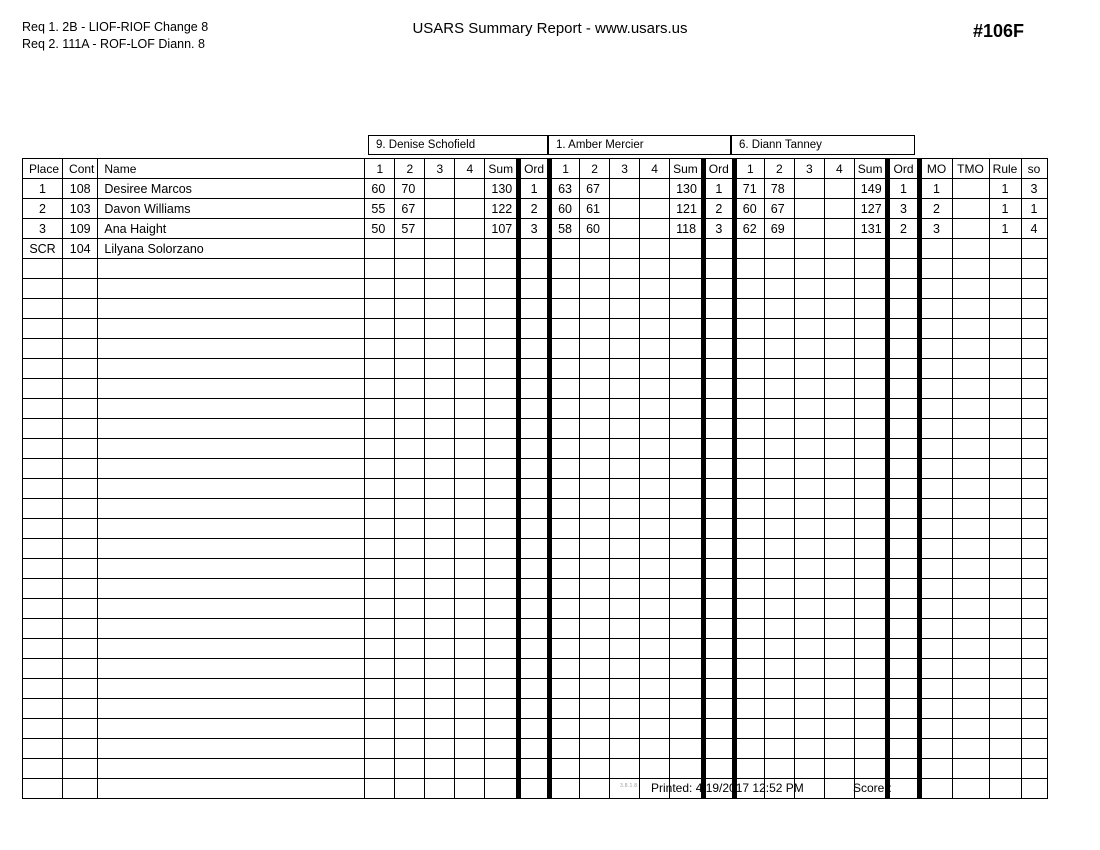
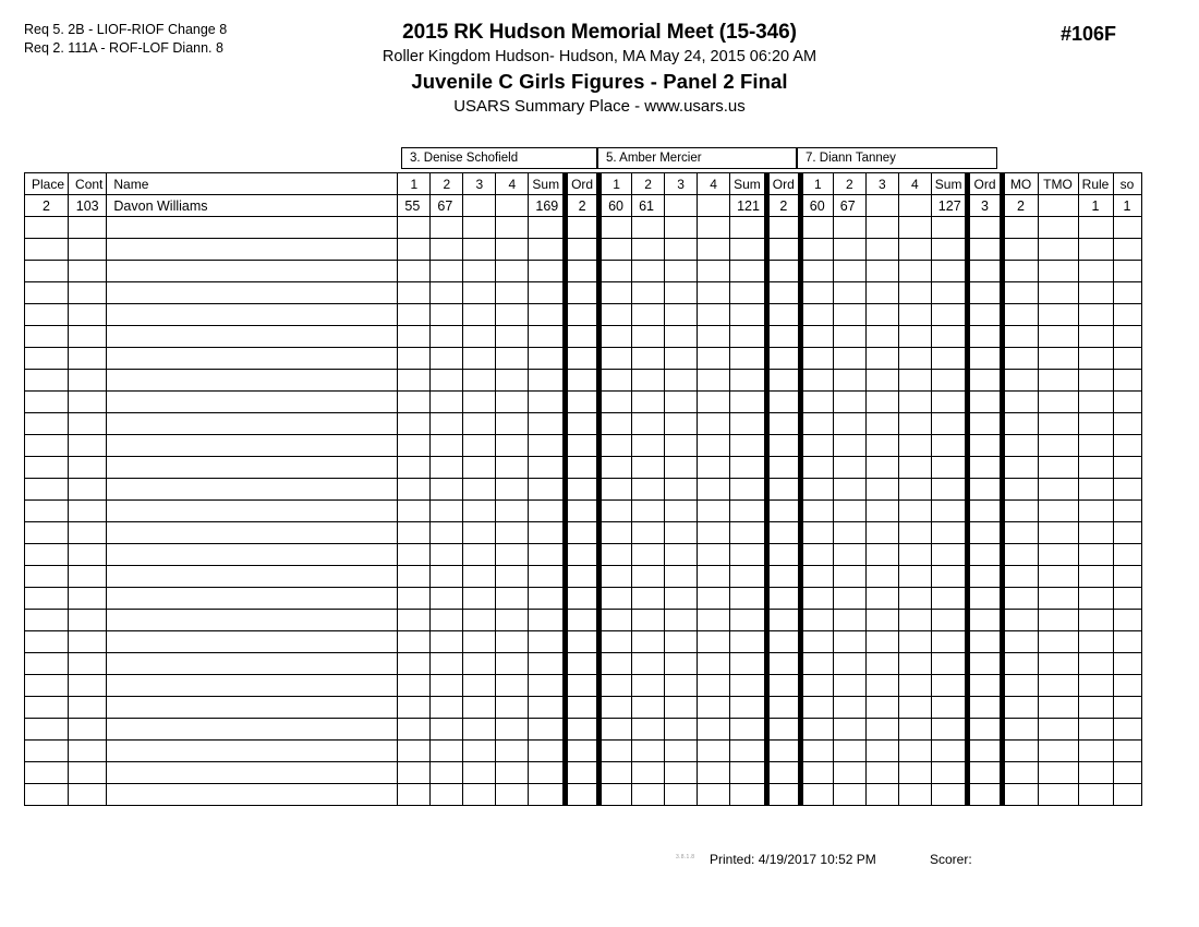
- Req 1. 2B - LIOF-RIOF Change 8
+ Req 5. 2B - LIOF-RIOF Change 8
  Req 2. 111A - ROF-LOF Diann. 8
+ 2015 RK Hudson Memorial Meet (15-346)
+ Roller Kingdom Hudson- Hudson, MA May 24, 2015 06:20 AM
+ Juvenile C Girls Figures - Panel 2 Final
- USARS Summary Report - www.usars.us
+ USARS Summary Place - www.usars.us
  #106F
- 9. Denise Schofield
+ 3. Denise Schofield
- 1. Amber Mercier
+ 5. Amber Mercier
- 6. Diann Tanney
+ 7. Diann Tanney
  Place	Cont	Name	1	2	3	4	Sum	Ord	1	2	3	4	Sum	Ord	1	2	3	4	Sum	Ord	MO	TMO	Rule	so
- 1	108	Desiree Marcos	60	70			130	1	63	67			130	1	71	78			149	1	1		1	3
- 2	103	Davon Williams	55	67			122	2	60	61			121	2	60	67			127	3	2		1	1
+ 2	103	Davon Williams	55	67			169	2	60	61			121	2	60	67			127	3	2		1	1
- 3	109	Ana Haight	50	57			107	3	58	60			118	3	62	69			131	2	3		1	4
- SCR	104	Lilyana Solorzano
- Printed: 4/19/2017 12:52 PM
+ Printed: 4/19/2017 10:52 PM
  Scorer:
